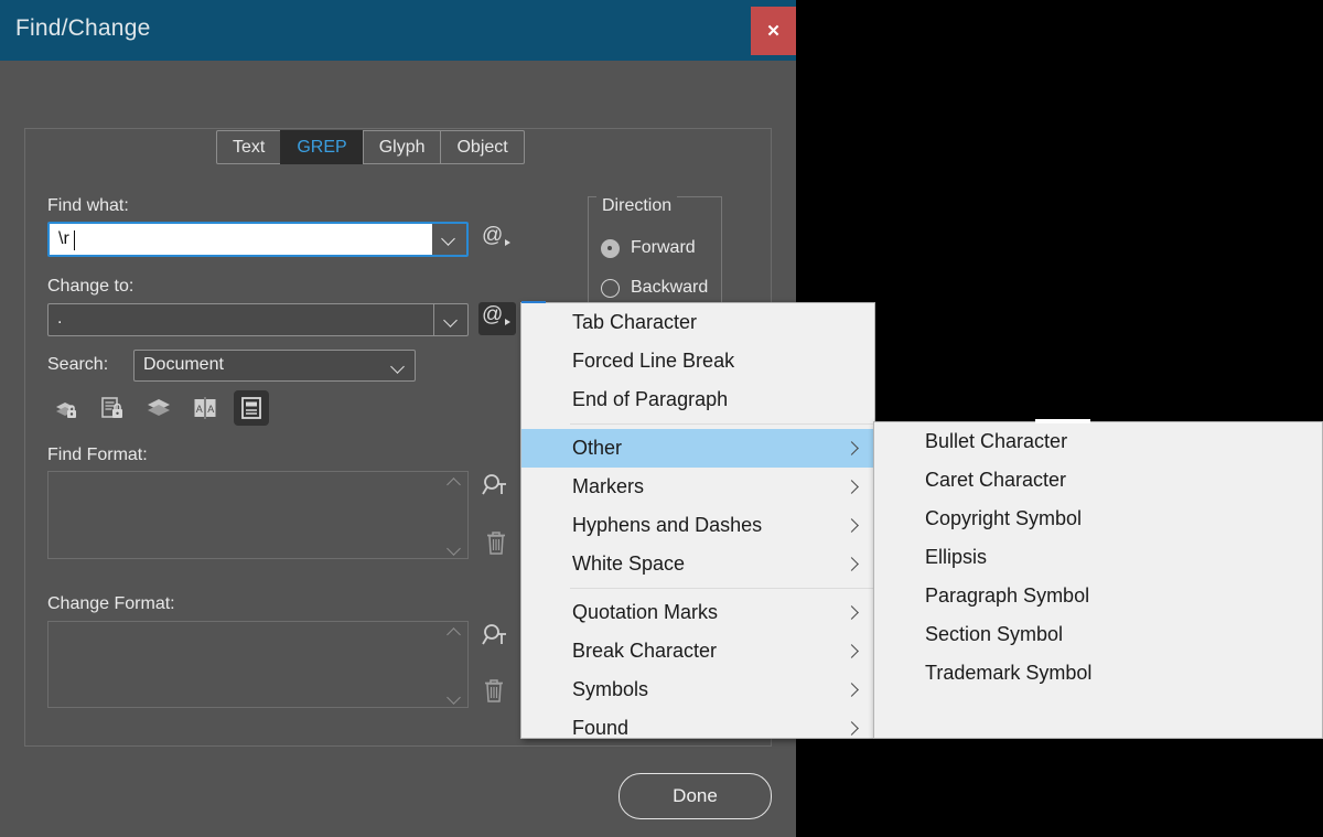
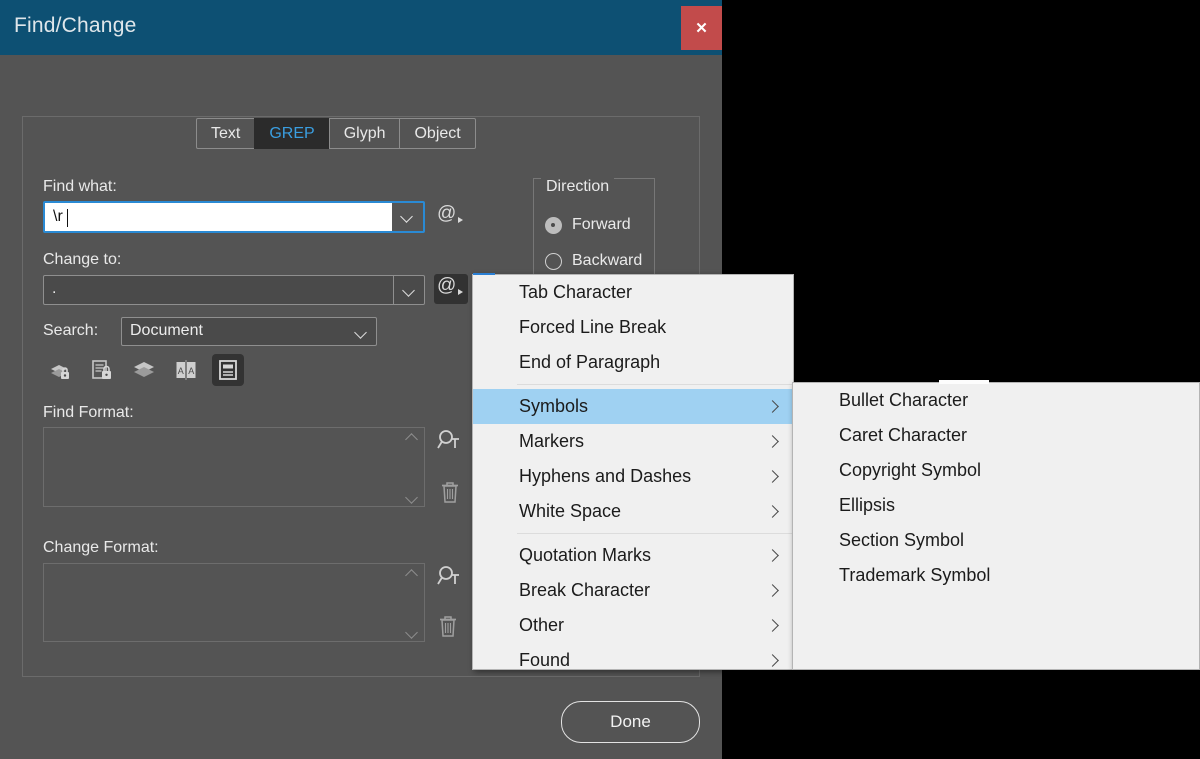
  Find/Change
  ✕
  Text
  GREP
  Glyph
  Object
  Find what:
  \r
  @
  Change to:
  .
  @
  Search:
  Document
  A
  A
  Find Format:
  Change Format:
  Direction
  Forward
  Backward
  Done
  Tab Character
  Forced Line Break
  End of Paragraph
- Other
+ Symbols
  Markers
  Hyphens and Dashes
  White Space
  Quotation Marks
  Break Character
- Symbols
+ Other
  Found
  Bullet Character
  Caret Character
  Copyright Symbol
  Ellipsis
- Paragraph Symbol
  Section Symbol
  Trademark Symbol
